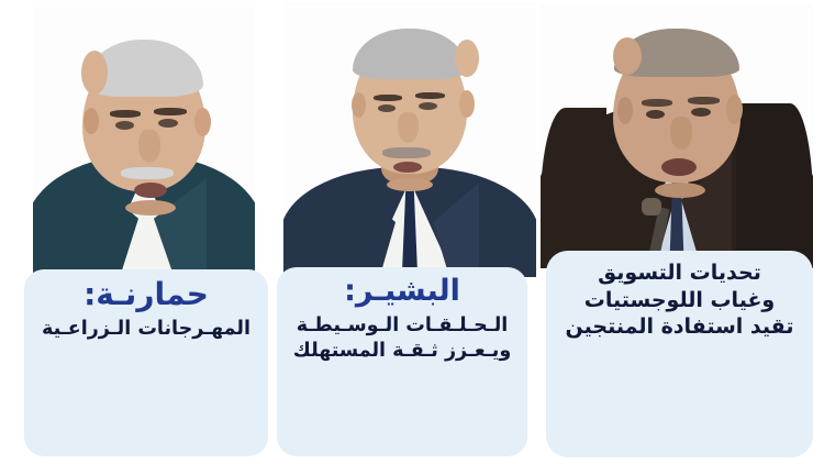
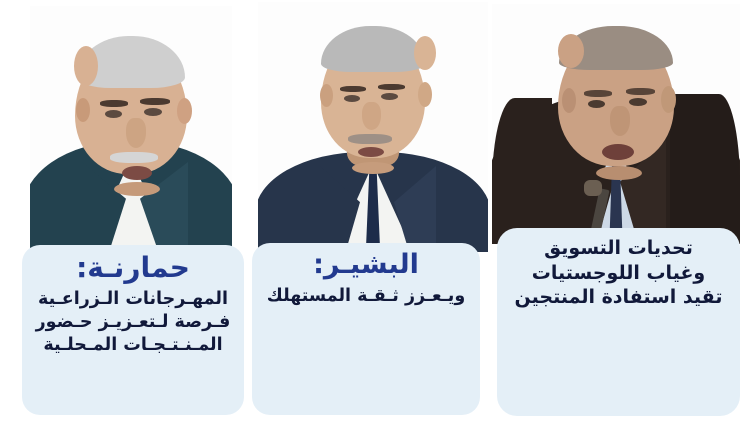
  حمارنـة:
  المهـرجانات الـزراعـية
+ فـرصة لـتعـزيـز حـضور
+ المـنـتـجـات المـحلـية
  البشيـر:
- الـحـلـقـات الـوسـيطـة
  ويـعـزز ثـقـة المستهلك
  تحديات التسويق
  وغياب اللوجستيات
  تقيد استفادة المنتجين
